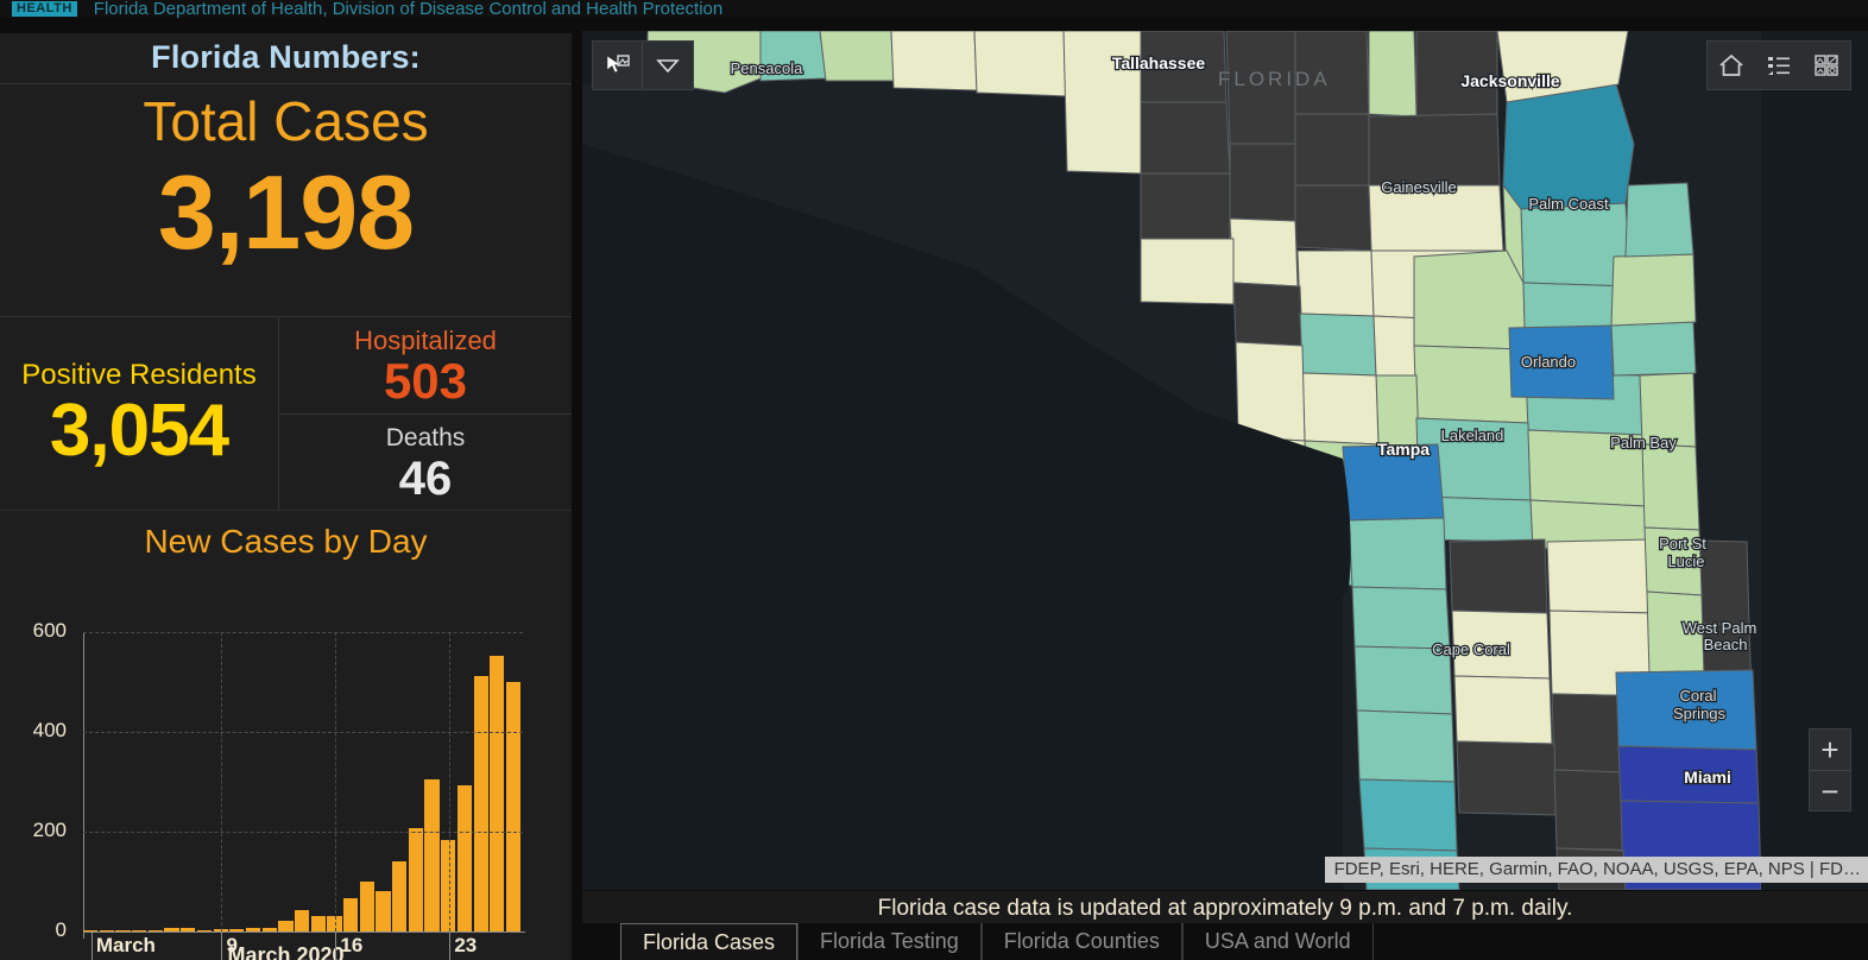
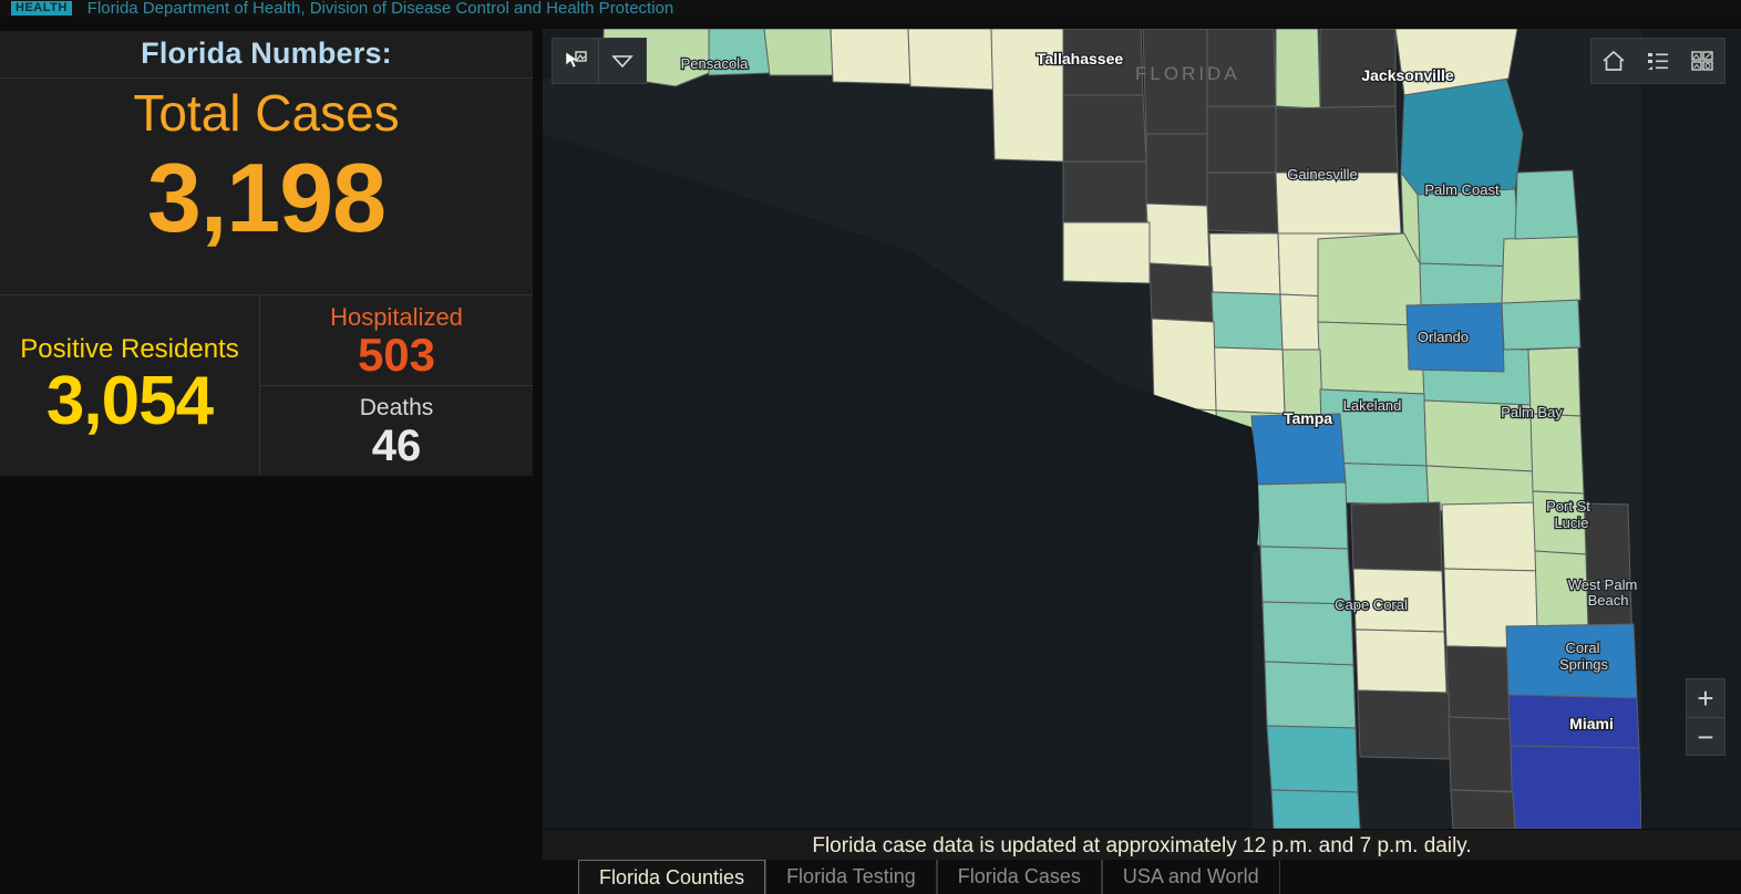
  HEALTH
  Florida Department of Health, Division of Disease Control and Health Protection
  Florida Numbers:
  Total Cases
  3,198
  Positive Residents
  3,054
  Hospitalized
  503
  Deaths
  46
- New Cases by Day
- 0
- 200
- 400
- 600
- March
- 9
- 16
- 23
- March 2020
  FLORIDA
  Pensacola
  Tallahassee
  Jacksonville
  Gainesville
  Palm Coast
  Orlando
  Lakeland
  Tampa
  Palm Bay
  Port St
  Lucie
  Cape Coral
  West Palm
  Beach
  Coral
  Springs
  Miami
  +
  −
- FDEP, Esri, HERE, Garmin, FAO, NOAA, USGS, EPA, NPS | FD…
- Florida case data is updated at approximately 9 p.m. and 7 p.m. daily.
+ Florida case data is updated at approximately 12 p.m. and 7 p.m. daily.
- Florida Cases
+ Florida Counties
  Florida Testing
- Florida Counties
+ Florida Cases
  USA and World
